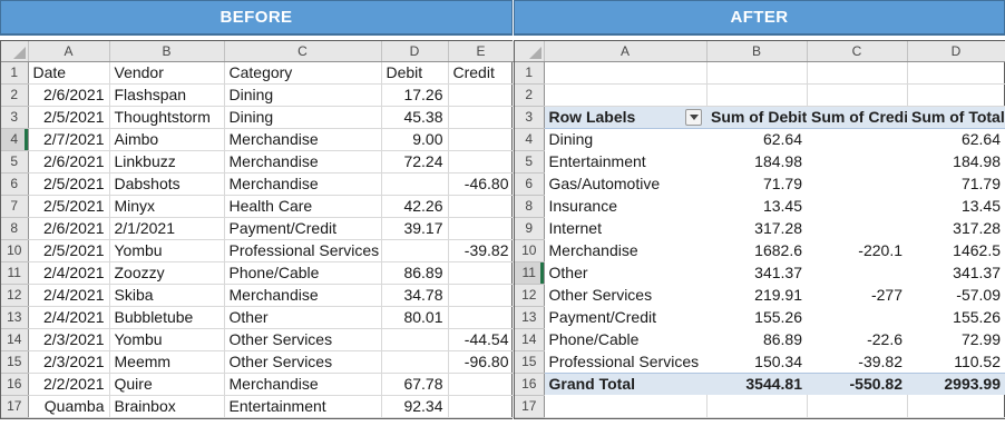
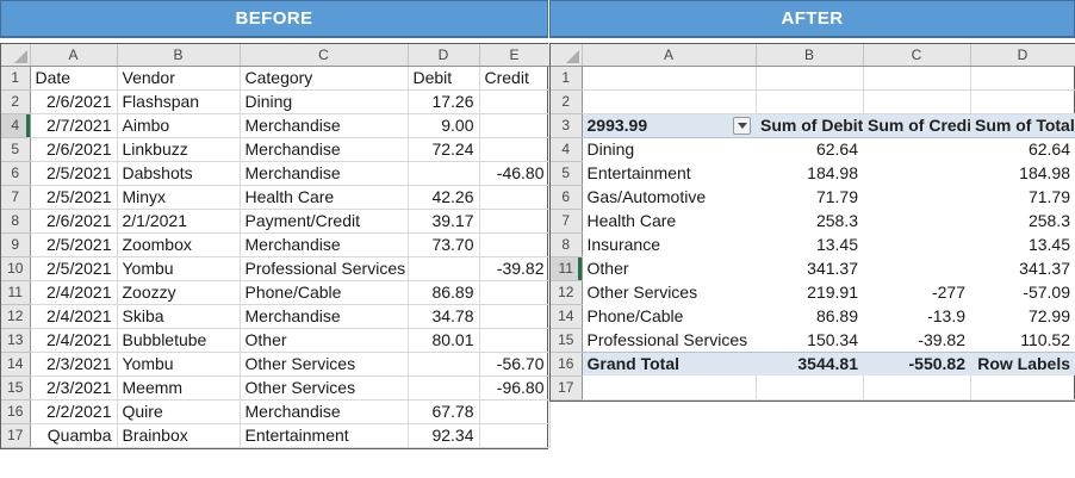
  BEFORE
  	A	B	C	D	E
  1	Date	Vendor	Category	Debit	Credit
  2	2/6/2021	Flashspan	Dining	17.26
- 3	2/5/2021	Thoughtstorm	Dining	45.38
  4	2/7/2021	Aimbo	Merchandise	9.00
  5	2/6/2021	Linkbuzz	Merchandise	72.24
  6	2/5/2021	Dabshots	Merchandise		-46.80
  7	2/5/2021	Minyx	Health Care	42.26
  8	2/6/2021	2/1/2021	Payment/Credit	39.17
+ 9	2/5/2021	Zoombox	Merchandise	73.70
  10	2/5/2021	Yombu	Professional Services		-39.82
  11	2/4/2021	Zoozzy	Phone/Cable	86.89
  12	2/4/2021	Skiba	Merchandise	34.78
  13	2/4/2021	Bubbletube	Other	80.01
- 14	2/3/2021	Yombu	Other Services		-44.54
+ 14	2/3/2021	Yombu	Other Services		-56.70
  15	2/3/2021	Meemm	Other Services		-96.80
  16	2/2/2021	Quire	Merchandise	67.78
  17	Quamba	Brainbox	Entertainment	92.34
  AFTER
  	A	B	C	D
  1
  2
- 3	Row Labels	Sum of Debit	Sum of Credi	Sum of Total
+ 3	2993.99	Sum of Debit	Sum of Credi	Sum of Total
  4	Dining	62.64		62.64
  5	Entertainment	184.98		184.98
  6	Gas/Automotive	71.79		71.79
+ 7	Health Care	258.3		258.3
  8	Insurance	13.45		13.45
- 9	Internet	317.28		317.28
- 10	Merchandise	1682.6	-220.1	1462.5
  11	Other	341.37		341.37
  12	Other Services	219.91	-277	-57.09
- 13	Payment/Credit	155.26		155.26
- 14	Phone/Cable	86.89	-22.6	72.99
+ 14	Phone/Cable	86.89	-13.9	72.99
  15	Professional Services	150.34	-39.82	110.52
- 16	Grand Total	3544.81	-550.82	2993.99
+ 16	Grand Total	3544.81	-550.82	Row Labels
  17
